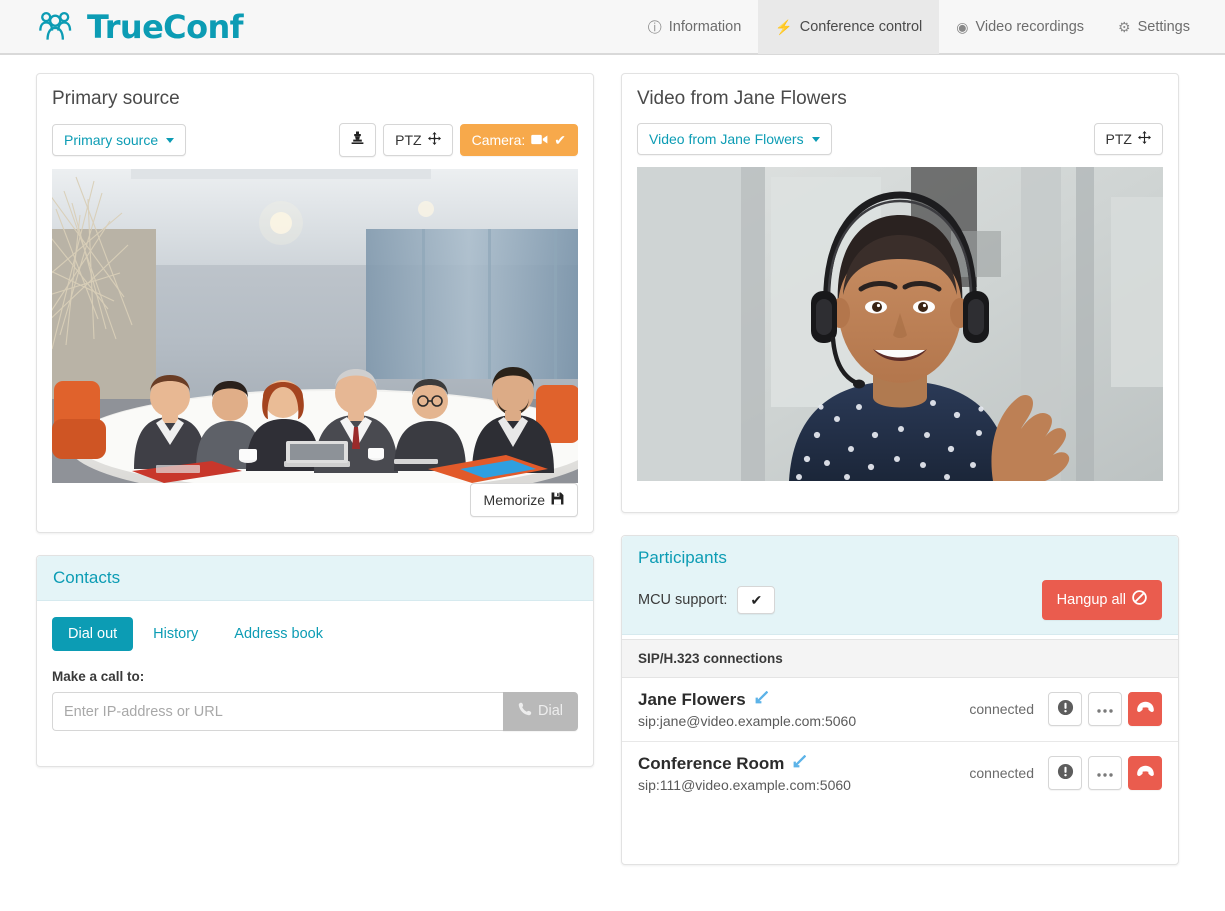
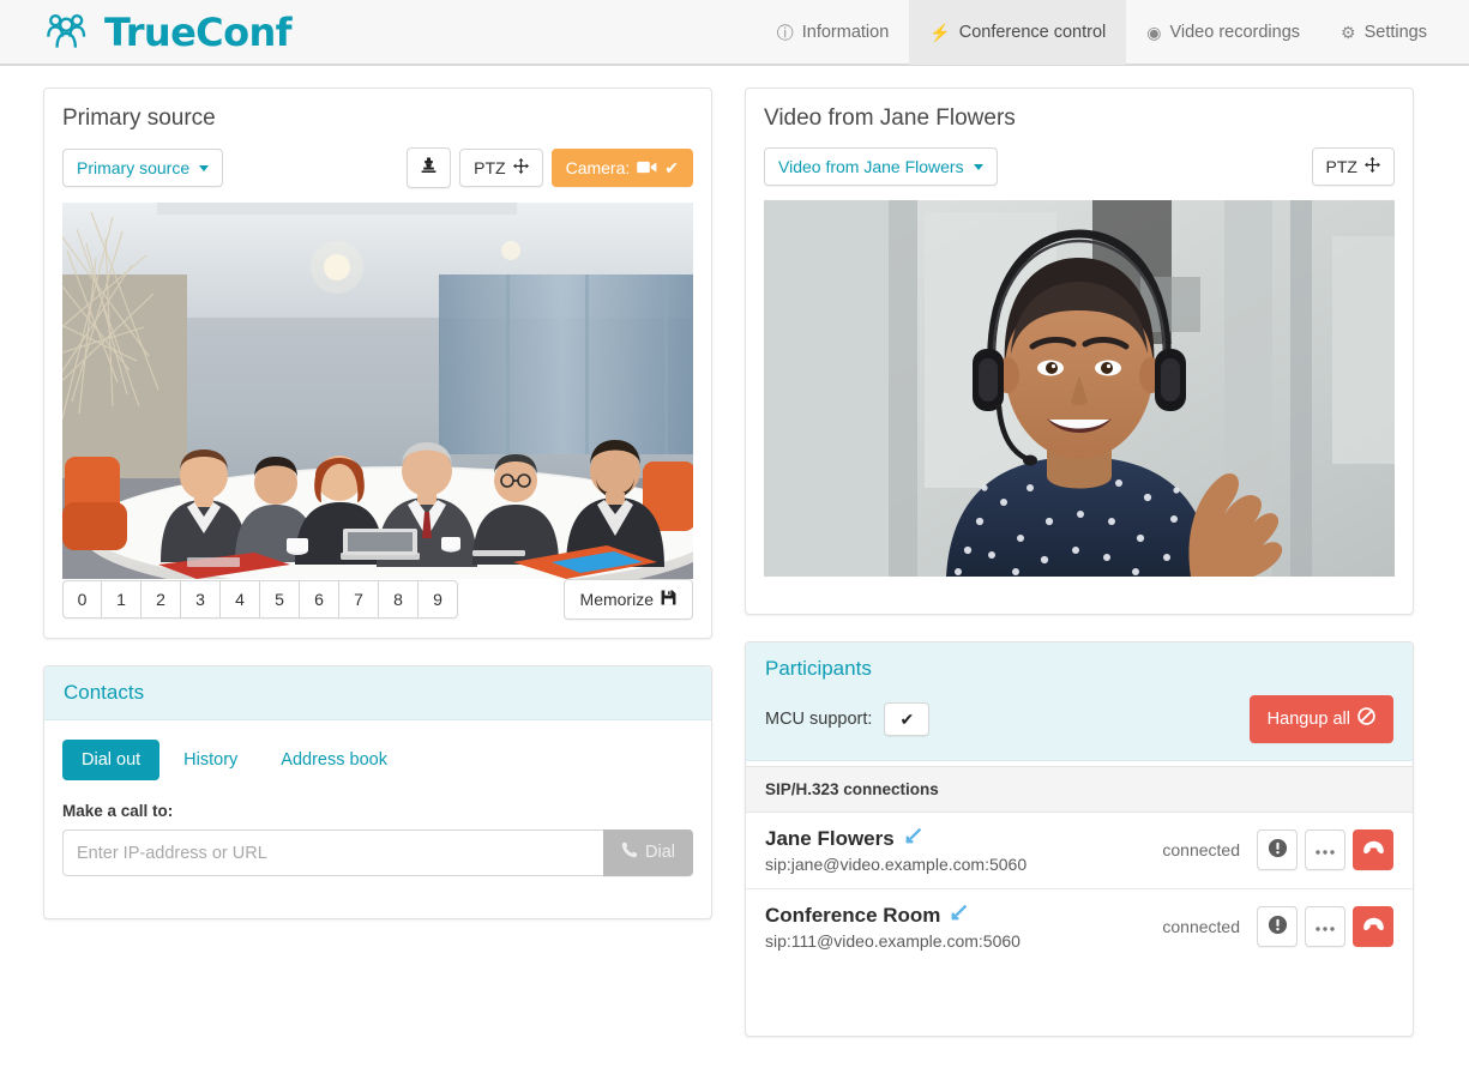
  TrueConf
  ⓘ
  Information
  ⚡
  Conference control
  ◉
  Video recordings
  ⚙
  Settings
  Primary source
  Primary source
  PTZ
  Camera:
  ✔
+ 0
+ 1
+ 2
+ 3
+ 4
+ 5
+ 6
+ 7
+ 8
+ 9
  Memorize
  Contacts
  Dial out
  History
  Address book
  Make a call to:
  Enter IP-address or URL
  Dial
  Video from Jane Flowers
  Video from Jane Flowers
  PTZ
  Participants
  MCU support:
  ✔
  Hangup all
  SIP/H.323 connections
  Jane Flowers
  sip:jane@video.example.com:5060
  connected
  Conference Room
  sip:111@video.example.com:5060
  connected
